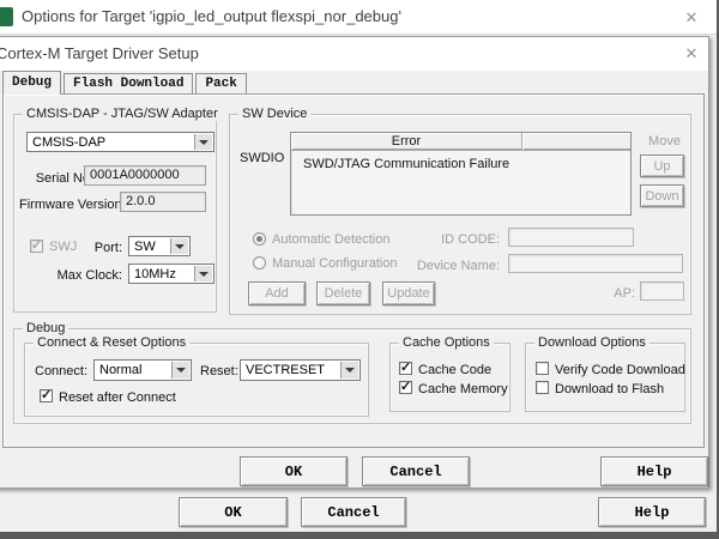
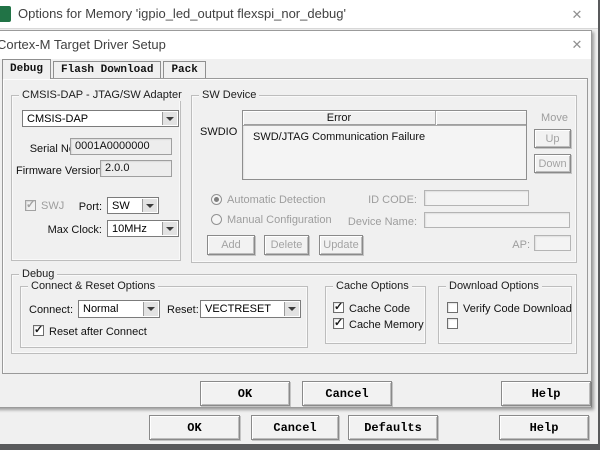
- Options for Target 'igpio_led_output flexspi_nor_debug'
+ Options for Memory 'igpio_led_output flexspi_nor_debug'
  ✕
  OK
  Cancel
+ Defaults
  Help
  Cortex-M Target Driver Setup
  ✕
  Debug
  Flash Download
  Pack
  CMSIS-DAP - JTAG/SW Adapter
  CMSIS-DAP
  Serial N
  0001A0000000
  Firmware Version
  2.0.0
  SWJ
  Port:
  SW
  Max Clock:
  10MHz
  SW Device
  SWDIO
  Error
  SWD/JTAG Communication Failure
  Move
  Up
  Down
  Automatic Detection
  ID CODE:
  Manual Configuration
  Device Name:
  Add
  Delete
  Update
  AP:
  Debug
  Connect & Reset Options
  Connect:
  Normal
  Reset:
  VECTRESET
  Reset after Connect
  Cache Options
  Cache Code
  Cache Memory
  Download Options
  Verify Code Download
- Download to Flash
  OK
  Cancel
  Help
